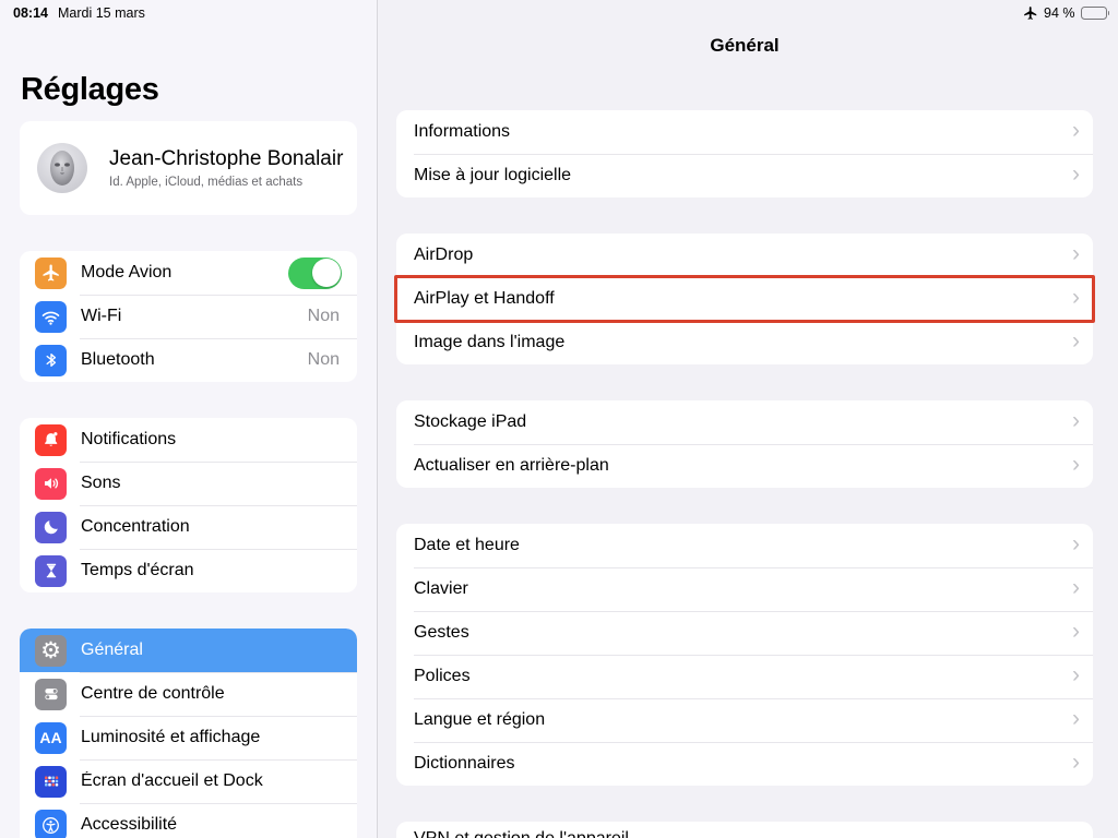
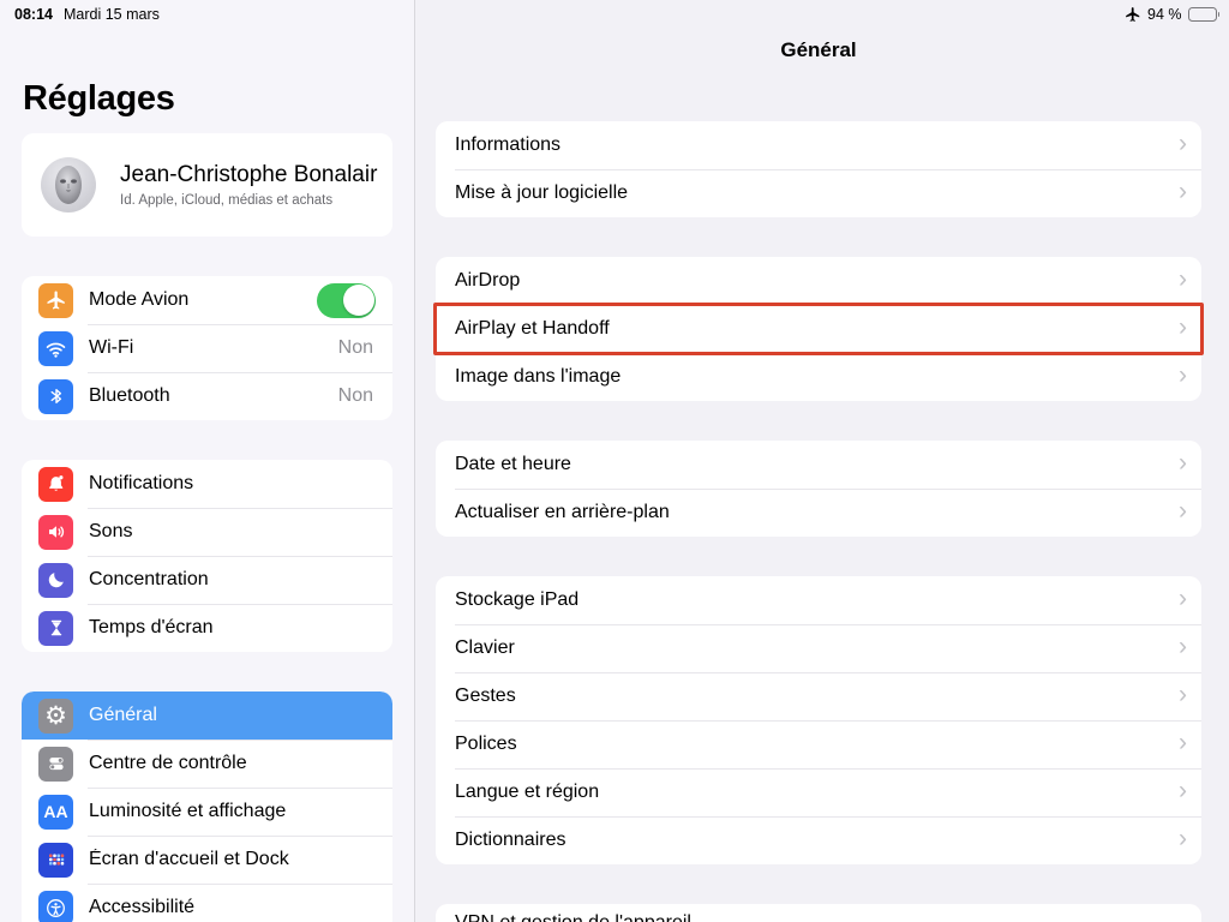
  08:14
  Mardi 15 mars
  94 %
  Réglages
  Jean-Christophe Bonalair
  Id. Apple, iCloud, médias et achats
  Mode Avion
  Wi-Fi
  Non
  Bluetooth
  Non
  Notifications
  Sons
  Concentration
  Temps d'écran
  ⚙
  Général
  Centre de contrôle
  AA
  Luminosité et affichage
  Écran d'accueil et Dock
  Accessibilité
  Général
  Informations
  ›
  Mise à jour logicielle
  ›
  AirDrop
  ›
  AirPlay et Handoff
  ›
  Image dans l'image
  ›
- Stockage iPad
+ Date et heure
  ›
  Actualiser en arrière-plan
  ›
- Date et heure
+ Stockage iPad
  ›
  Clavier
  ›
  Gestes
  ›
  Polices
  ›
  Langue et région
  ›
  Dictionnaires
  ›
